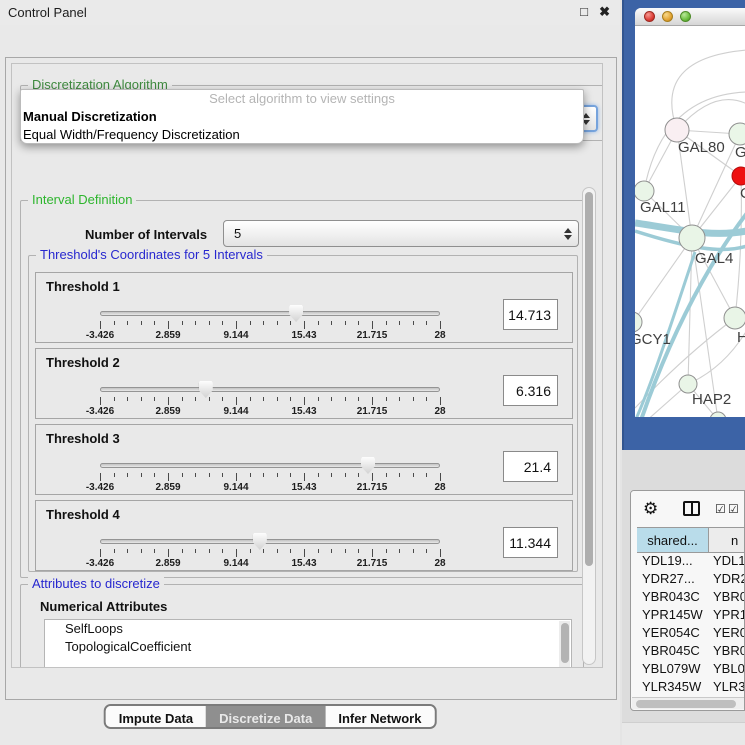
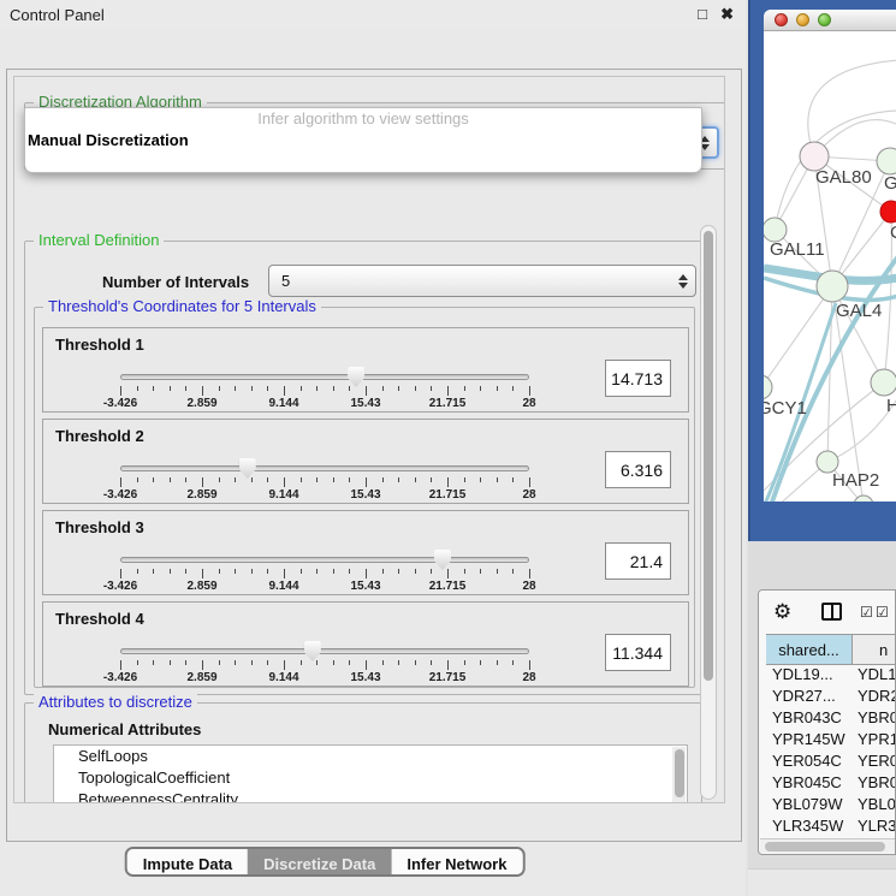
  Control Panel
  □
  ✖
  Discretization Algorithm
- Select algorithm to view settings
+ Infer algorithm to view settings
  Manual Discretization
- Equal Width/Frequency Discretization
  Interval Definition
  Number of Intervals
  5
  Threshold's Coordinates for 5 Intervals
  Threshold 1
  -3.426
  2.859
  9.144
  15.43
  21.715
  28
  14.713
  Threshold 2
  -3.426
  2.859
  9.144
  15.43
  21.715
  28
  6.316
  Threshold 3
  -3.426
  2.859
  9.144
  15.43
  21.715
  28
  21.4
  Threshold 4
  -3.426
  2.859
  9.144
  15.43
  21.715
  28
  11.344
  Attributes to discretize
  Numerical Attributes
  SelfLoops
  TopologicalCoefficient
+ BetweennessCentrality
  Impute Data
  Discretize Data
  Infer Network
  GAL80
  GAL11
  GAL4
  GCY1
  H
  HAP2
  ⚙
  ☑
  ☑
  shared...
  n
  YDL19...
  YDL1
  YDR27...
  YDR
  YBR043C
  YBR0
  YPR145W
  YPR1
  YER054C
  YER0
  YBR045C
  YBR0
  YBL079W
  YBL0
  YLR345W
  YLR3
